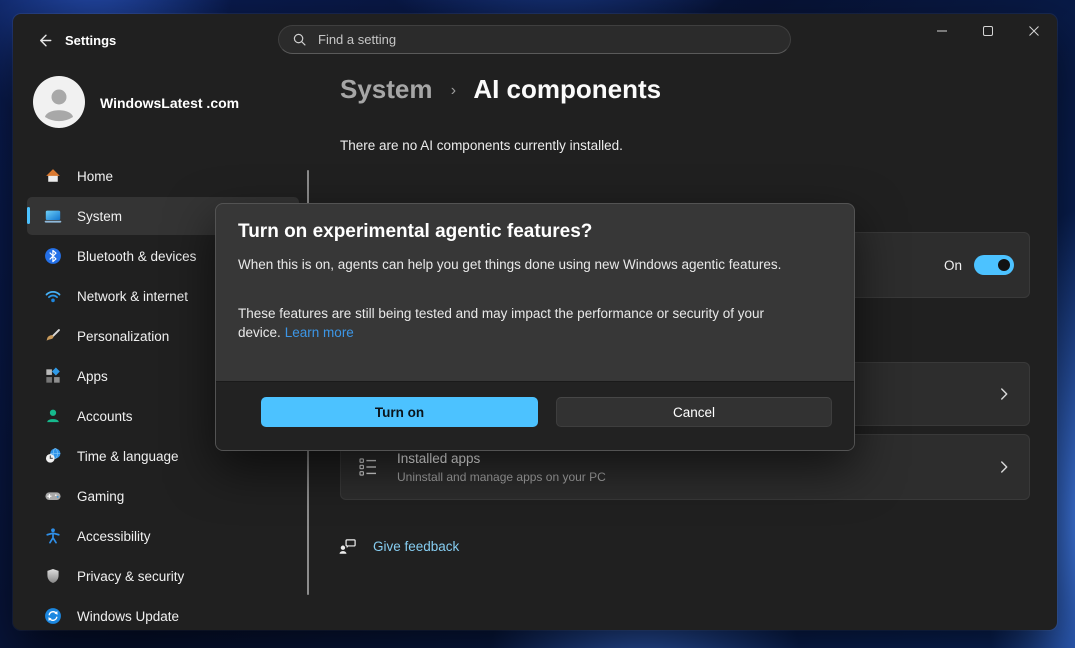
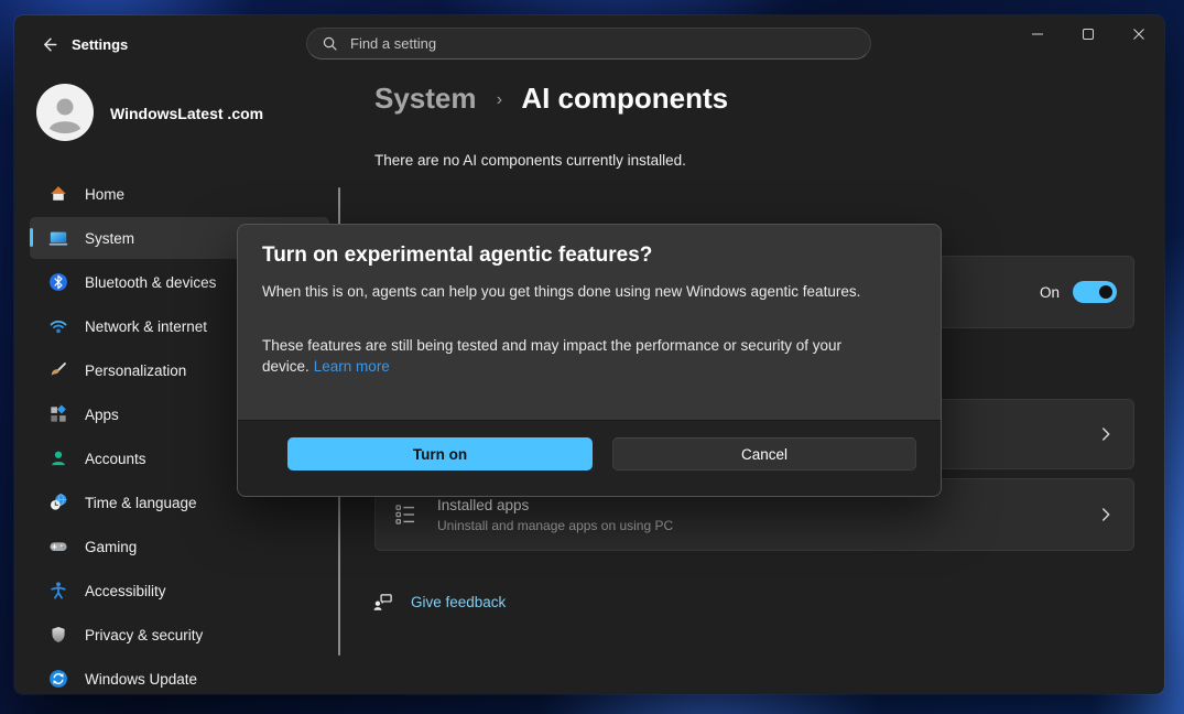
  Settings
  Find a setting
  WindowsLatest .com
  Home
  System
  Bluetooth & devices
  Network & internet
  Personalization
  Apps
  Accounts
  Time & language
  Gaming
  Accessibility
  Privacy & security
  Windows Update
  System › AI components
  There are no AI components currently installed.
  On
  Installed apps
- Uninstall and manage apps on your PC
+ Uninstall and manage apps on using PC
  Give feedback
  Turn on experimental agentic features?
  When this is on, agents can help you get things done using new Windows agentic features.
  These features are still being tested and may impact the performance or security of your device. Learn more
  Turn on
  Cancel
